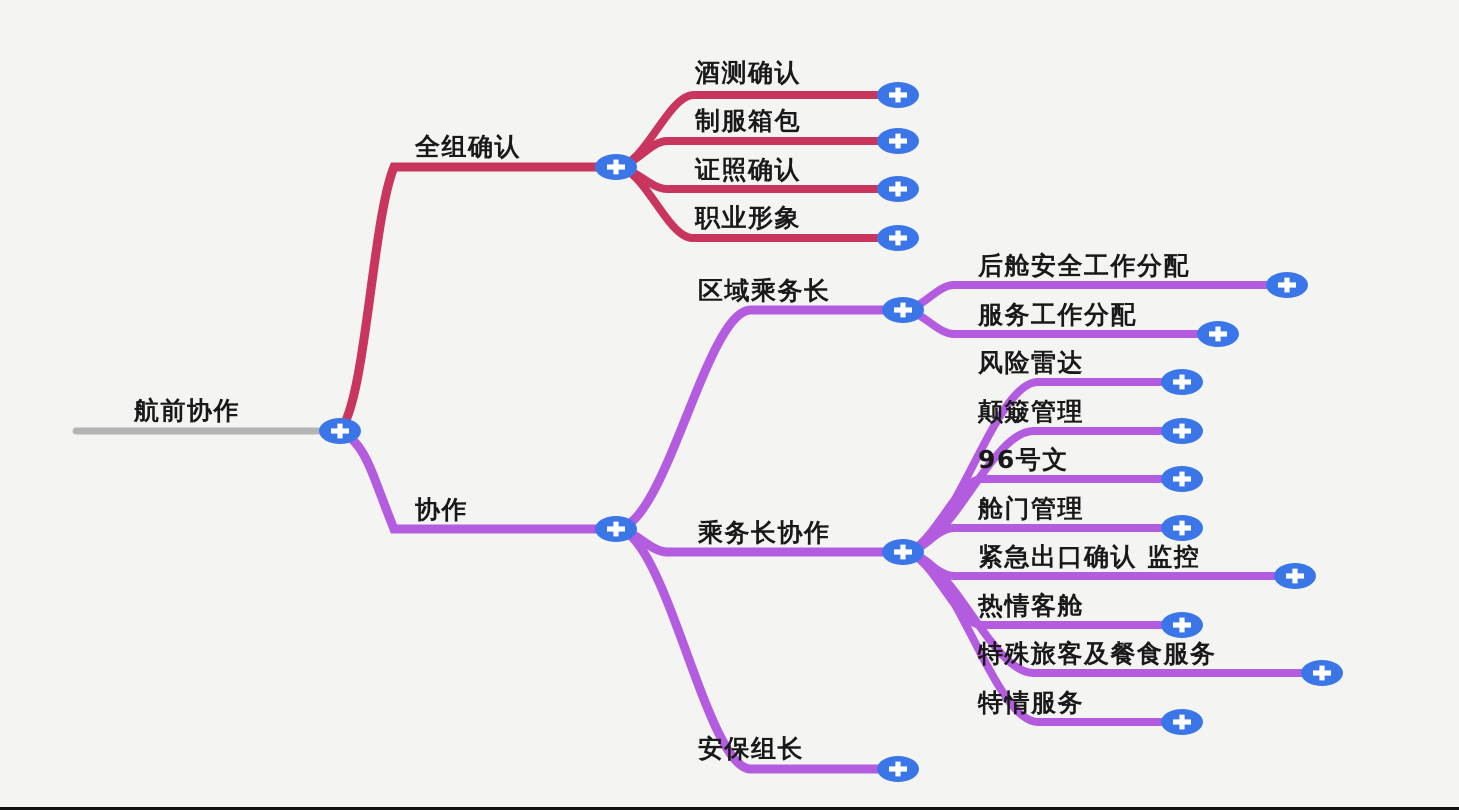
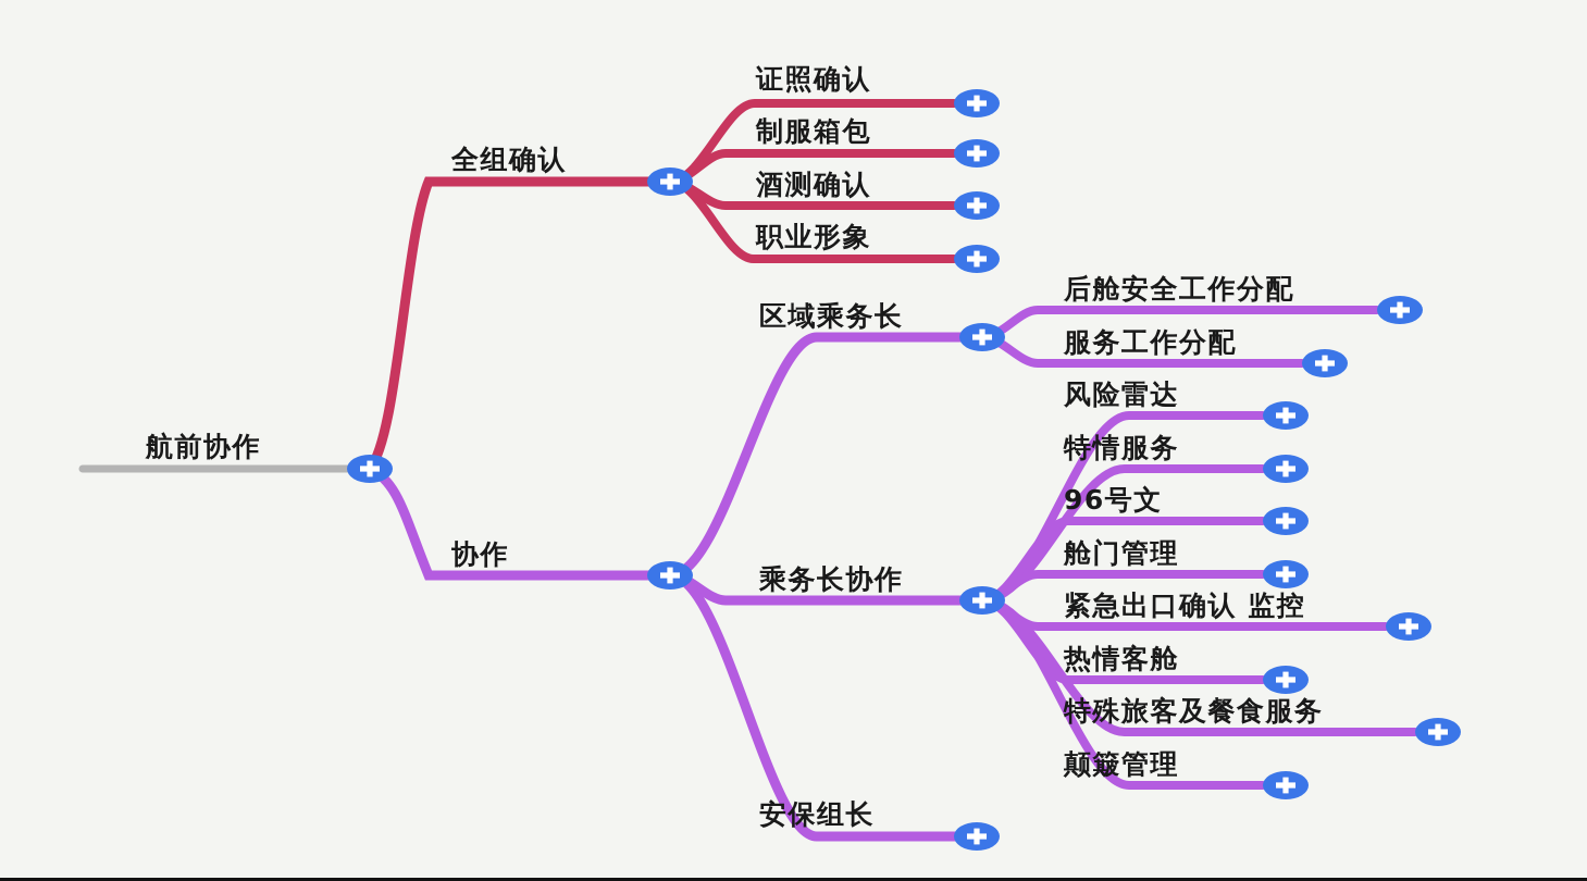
  航前协作
  全组确认
- 酒测确认
+ 证照确认
  制服箱包
- 证照确认
+ 酒测确认
  职业形象
  协作
  区域乘务长
  后舱安全工作分配
  服务工作分配
  乘务长协作
  风险雷达
- 颠簸管理
+ 特情服务
  96号文
  舱门管理
  紧急出口确认 监控
  热情客舱
  特殊旅客及餐食服务
- 特情服务
+ 颠簸管理
  安保组长
